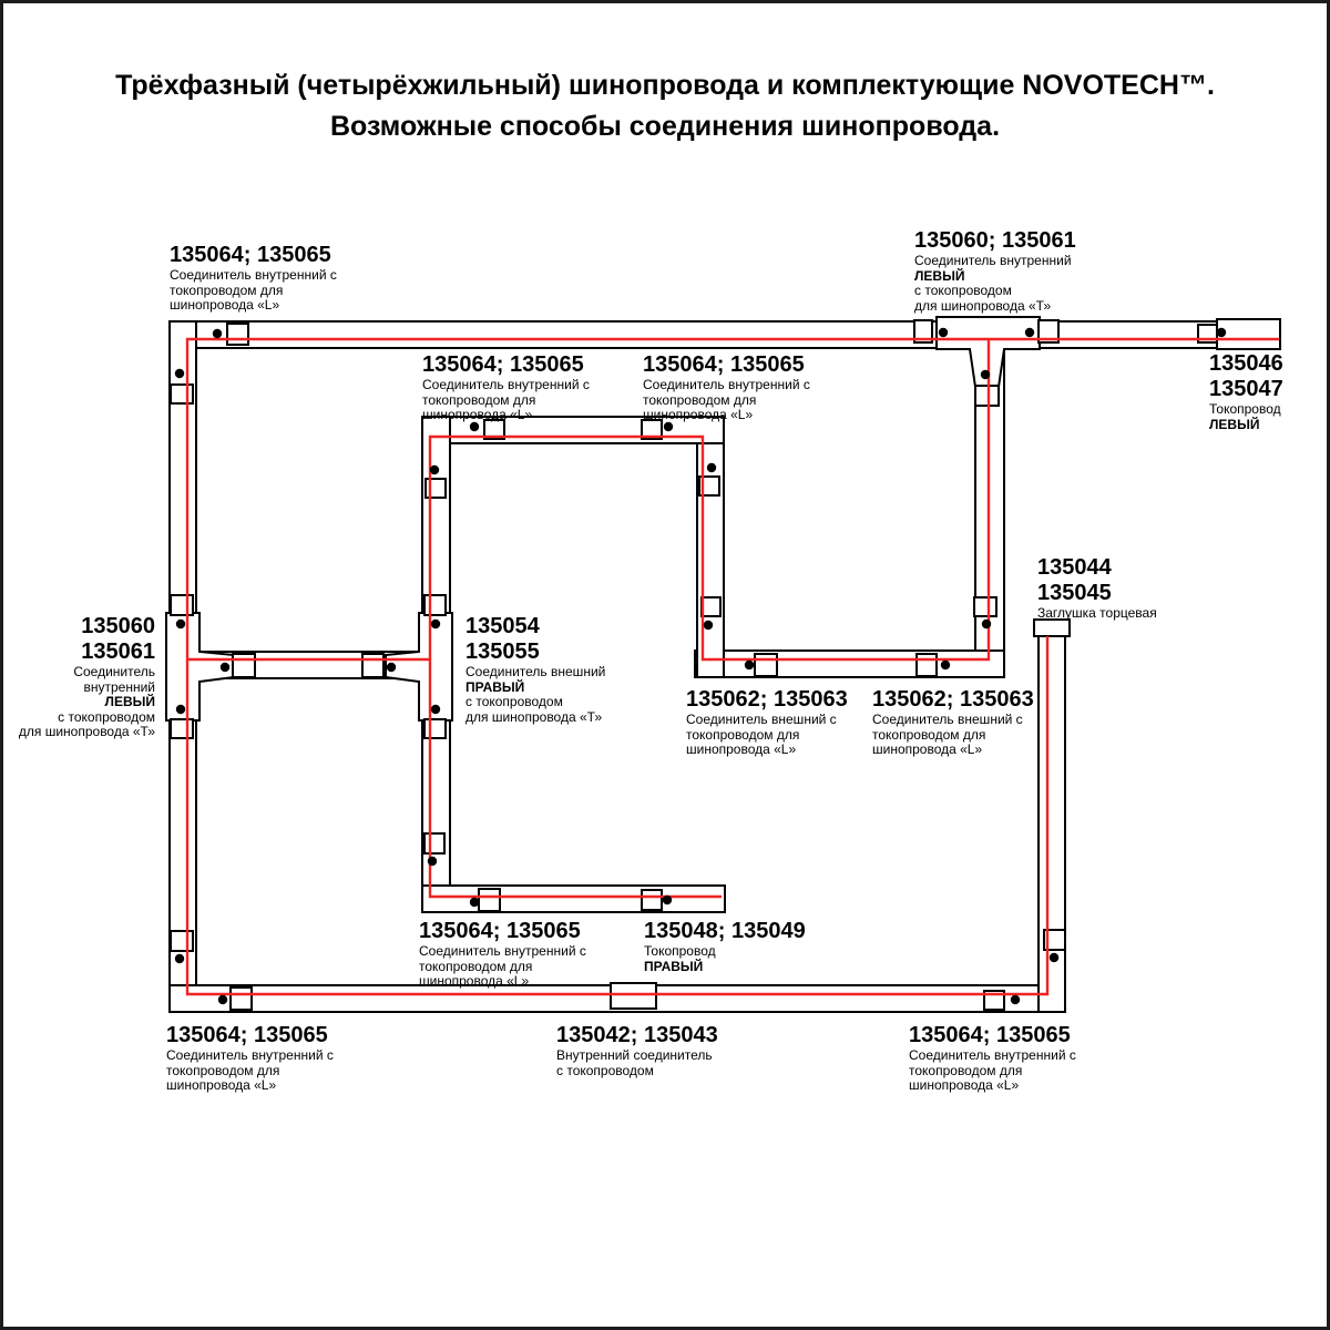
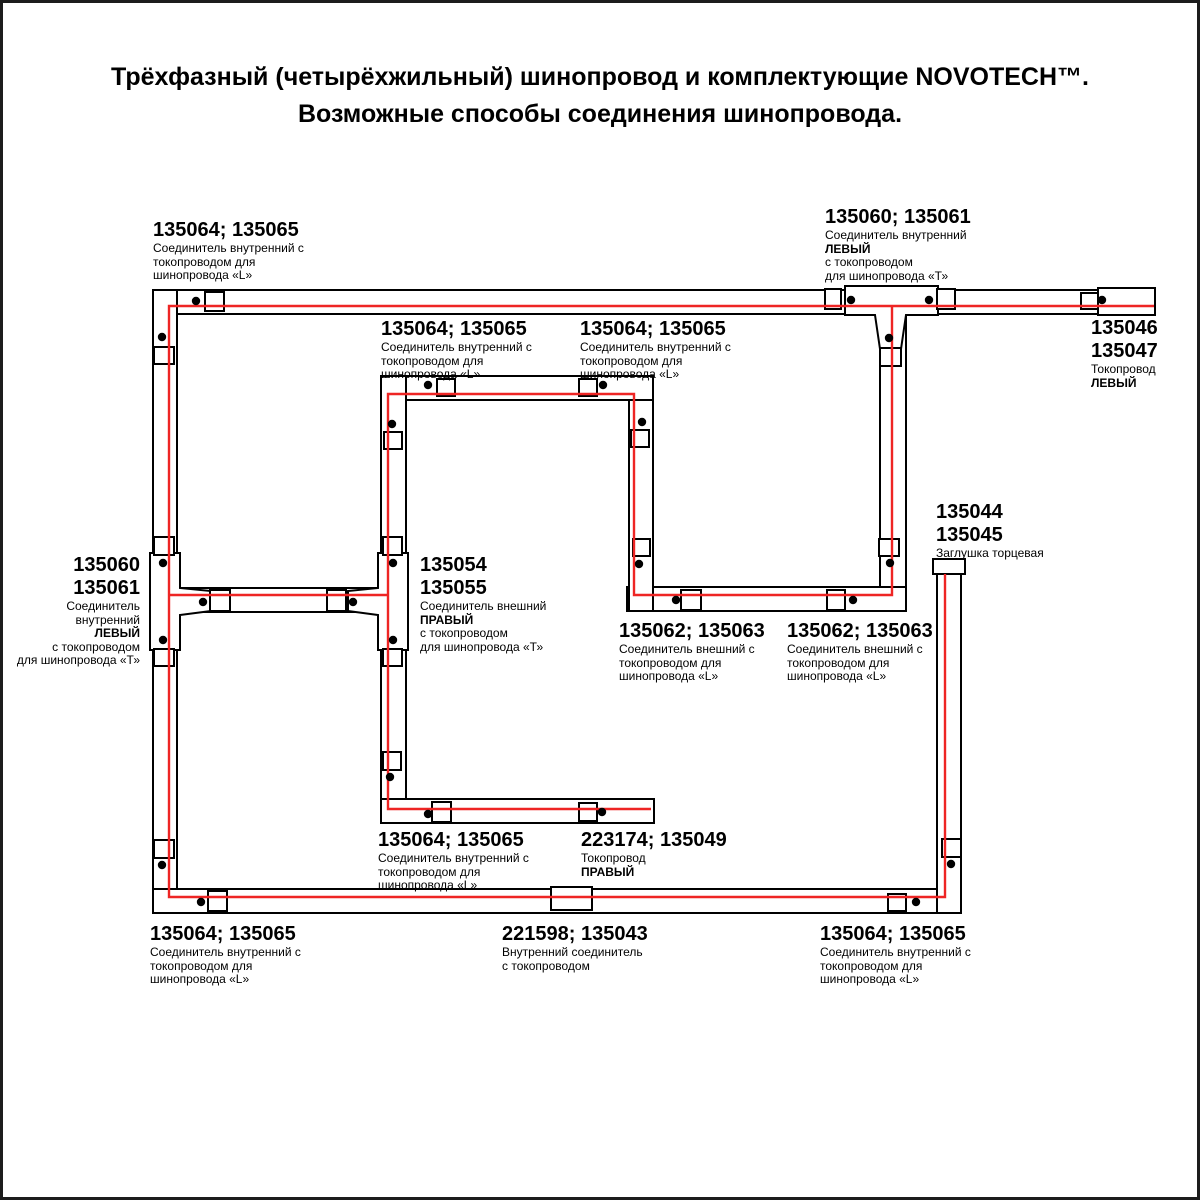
- Трёхфазный (четырёхжильный) шинопровода и комплектующие NOVOTECH™.
+ Трёхфазный (четырёхжильный) шинопровод и комплектующие NOVOTECH™.
  Возможные способы соединения шинопровода.
  135064; 135065
  Соединитель внутренний с
  токопроводом для
  шинопровода «L»
  135060; 135061
  Соединитель внутренний
  ЛЕВЫЙ
  с токопроводом
  для шинопровода «Т»
  135046
  135047
  Токопровод
  ЛЕВЫЙ
  135064; 135065
  Соединитель внутренний с
  токопроводом для
  шинопровода «L»
  135064; 135065
  Соединитель внутренний с
  токопроводом для
  шинопровода «L»
  135044
  135045
  Заглушка торцевая
  135060
  135061
  Соединитель внутренний
  ЛЕВЫЙ
  с токопроводом
  для шинопровода «Т»
  135054
  135055
  Соединитель внешний
  ПРАВЫЙ
  с токопроводом
  для шинопровода «Т»
  135062; 135063
  Соединитель внешний с
  токопроводом для
  шинопровода «L»
  135062; 135063
  Соединитель внешний с
  токопроводом для
  шинопровода «L»
  135064; 135065
  Соединитель внутренний с
  токопроводом для
  шинопровода «L»
- 135048; 135049
+ 223174; 135049
  Токопровод
  ПРАВЫЙ
  135064; 135065
  Соединитель внутренний с
  токопроводом для
  шинопровода «L»
- 135042; 135043
+ 221598; 135043
  Внутренний соединитель
  с токопроводом
  135064; 135065
  Соединитель внутренний с
  токопроводом для
  шинопровода «L»
